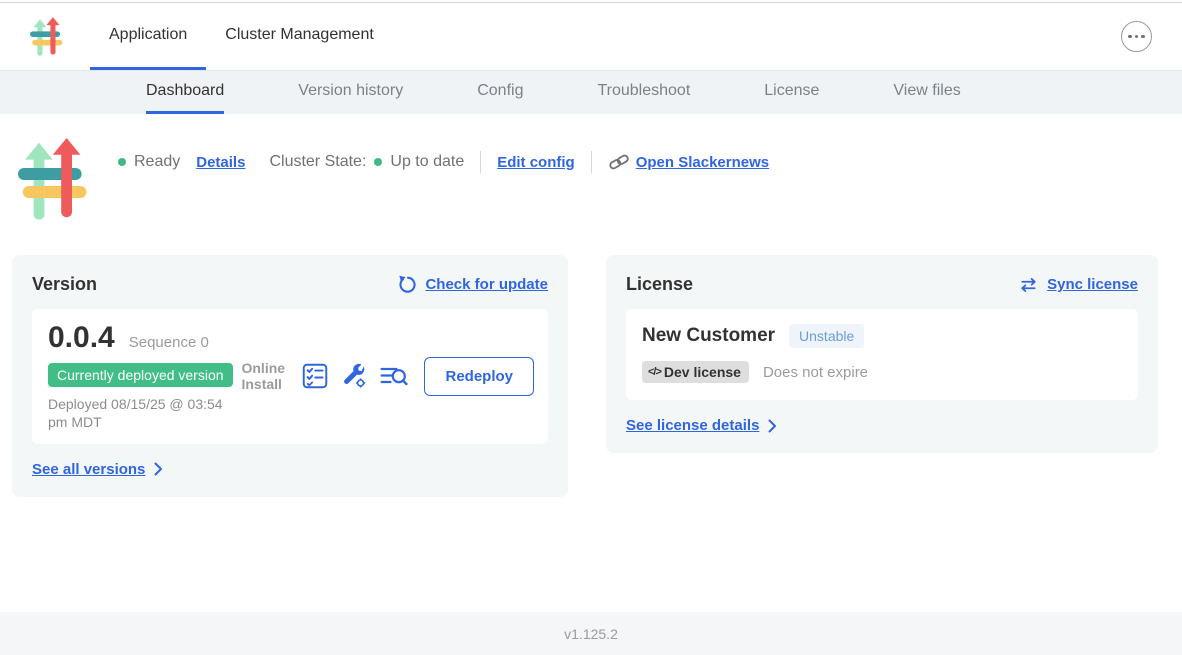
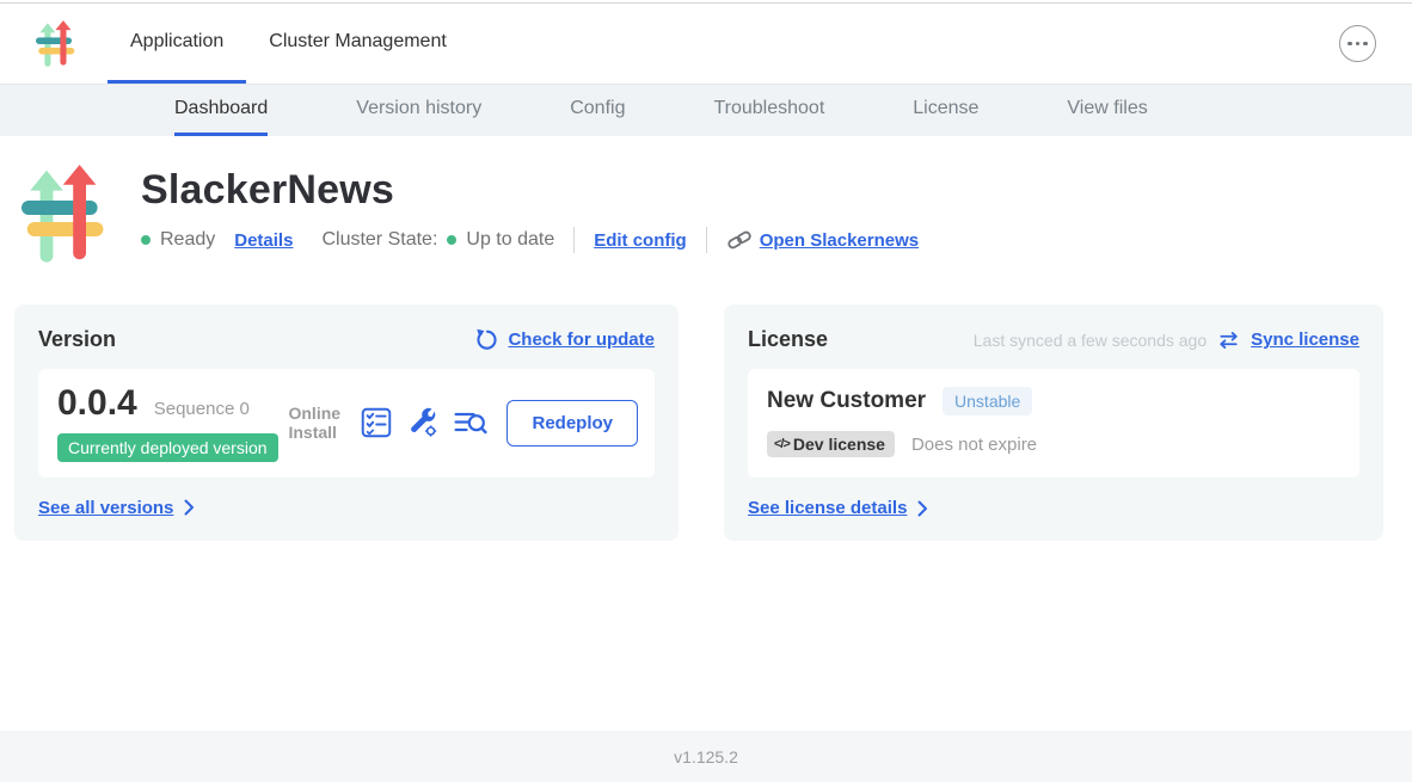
  Application
  Cluster Management
  Dashboard
  Version history
  Config
  Troubleshoot
  License
  View files
+ SlackerNews
  Ready
  Details
  Cluster State:
  Up to date
  Edit config
  Open Slackernews
  Version
  Check for update
  0.0.4
  Sequence 0
  Currently deployed version
- Deployed 08/15/25 @ 03:54 pm MDT
  Online Install
  Redeploy
  See all versions
  License
+ Last synced a few seconds ago
  Sync license
  New Customer
  Unstable
  </>
  Dev license
  Does not expire
  See license details
  v1.125.2
